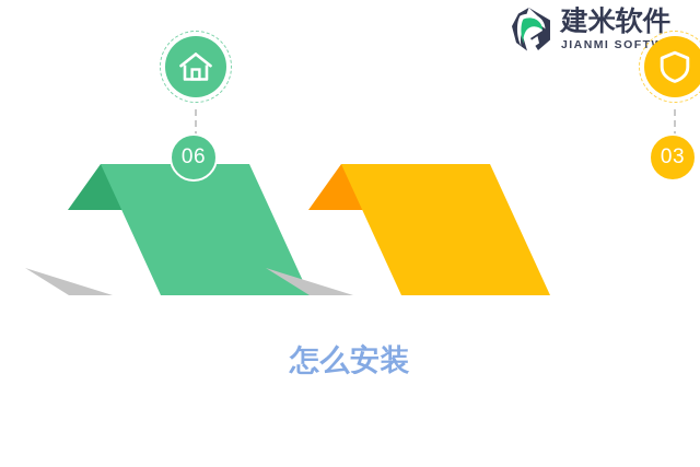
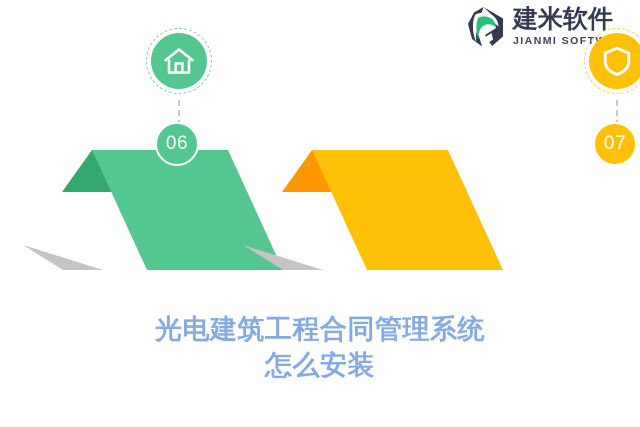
  建米软件
  JIANMI SOFT
  06
- 03
+ 07
+ 光电建筑工程合同管理系统
  怎么安装
